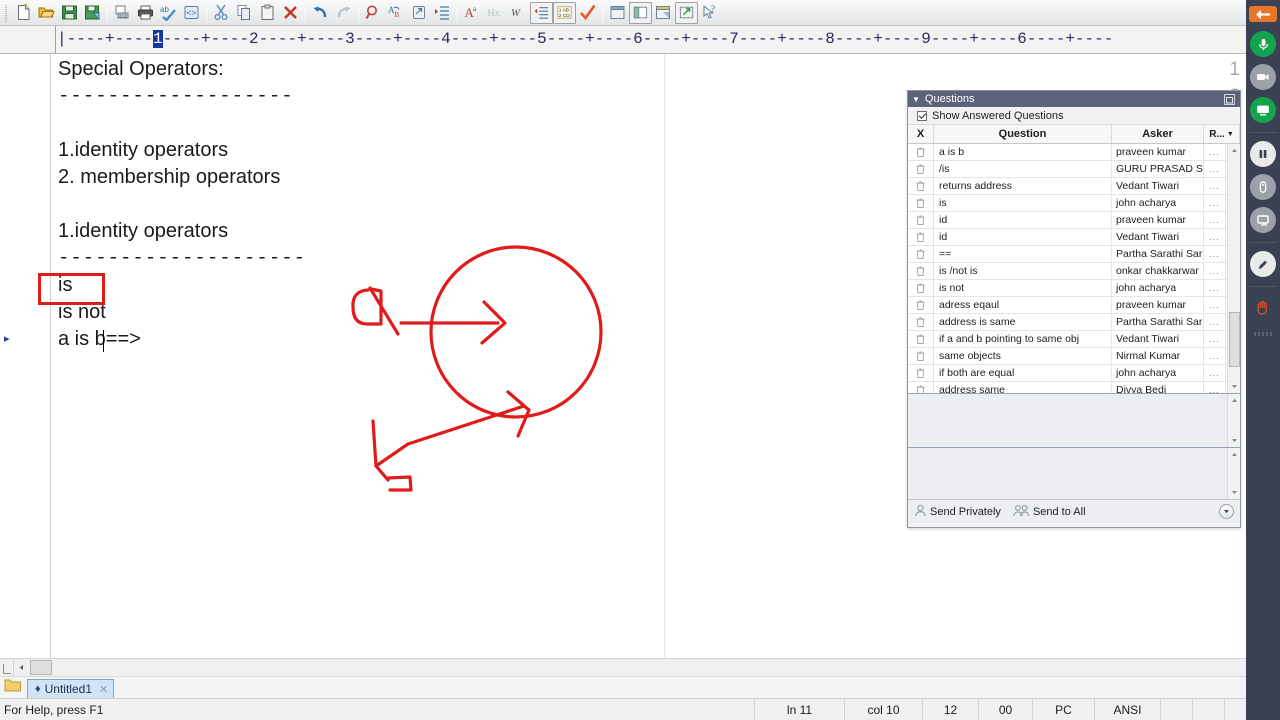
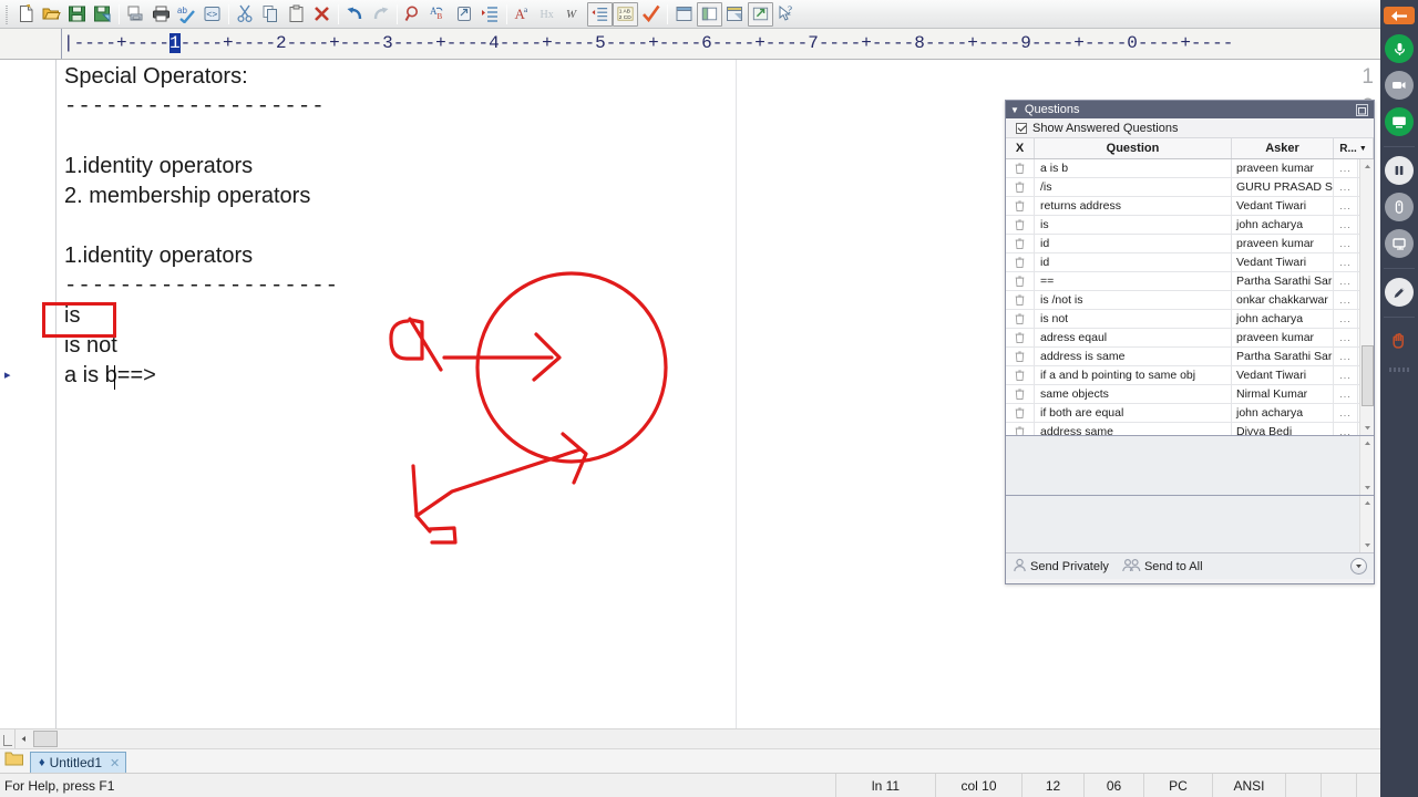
  ab
  <>
  A
  B
  A
  a
  Hx
  W
  ?
- |----+----1----+----2----+----3----+----4----+----5----+----6----+----7----+----8----+----9----+----6----+----
+ |----+----1----+----2----+----3----+----4----+----5----+----6----+----7----+----8----+----9----+----0----+----
  1
  Special Operators:
  -------------------
  1.identity operators
  2. membership operators
  1.identity operators
  --------------------
  is
  is not
  ▸
  a is b==>
  ♦
  Untitled1
  ✕
  For Help, press F1
  ln 11
  col 10
  12
- 00
+ 06
  PC
  ANSI
  ▼
  Questions
  Show Answered Questions
  X
  Question
  Asker
  R...
  a is b
  praveen kumar
  ...
  /is
  ...
  returns address
  Vedant Tiwari
  ...
  is
  john acharya
  ...
  id
  praveen kumar
  ...
  id
  Vedant Tiwari
  ...
  ==
  Partha Sarathi Sar
  ...
  is /not is
  onkar chakkarwar
  ...
  is not
  john acharya
  ...
  adress eqaul
  praveen kumar
  ...
  address is same
  Partha Sarathi Sar
  ...
  if a and b pointing to same obj
  Vedant Tiwari
  ...
  same objects
  Nirmal Kumar
  ...
  if both are equal
  john acharya
  ...
  address same
  Divya Bedi
  ...
  Send Privately
  Send to All
